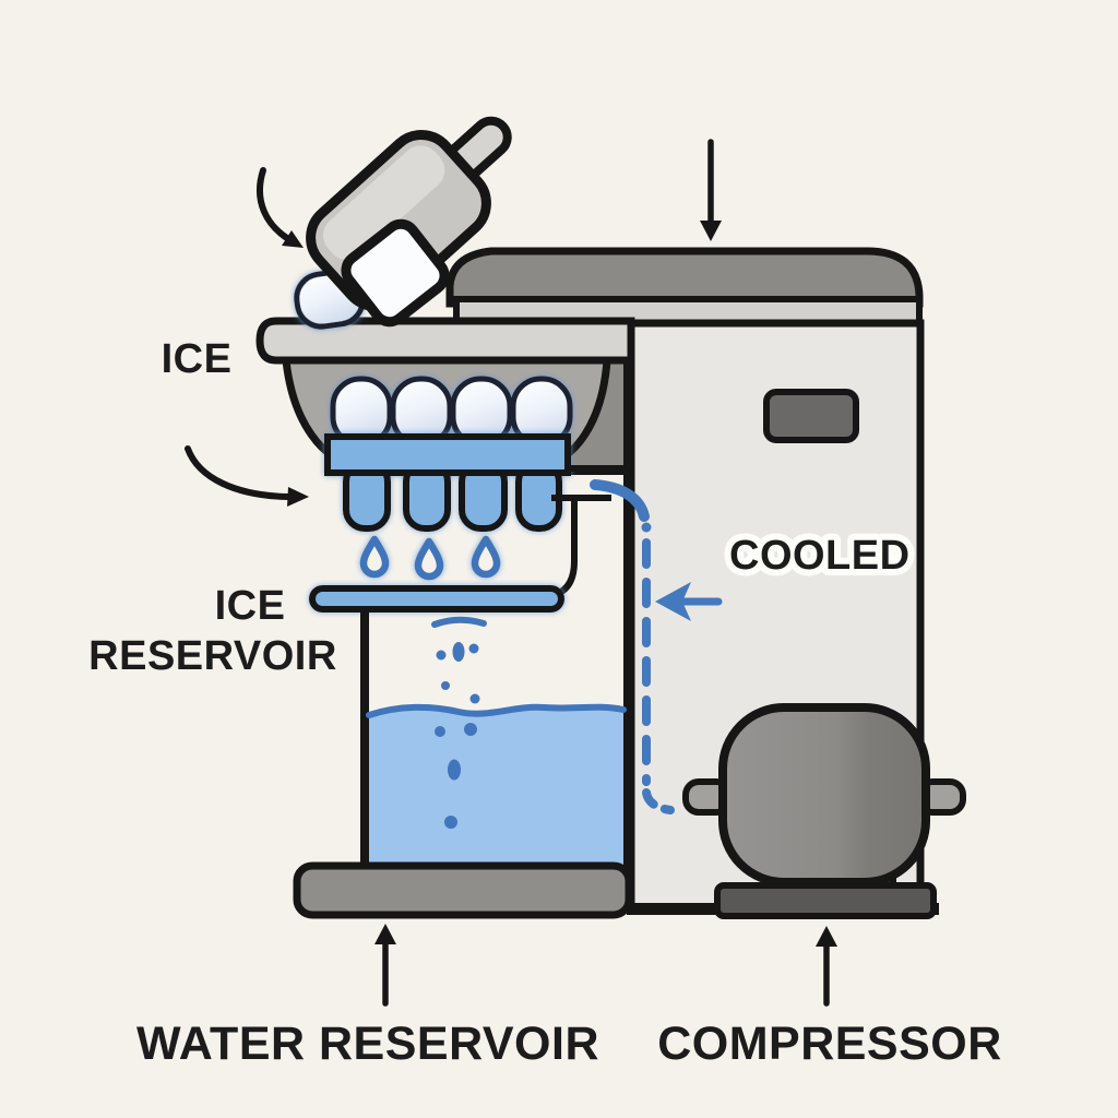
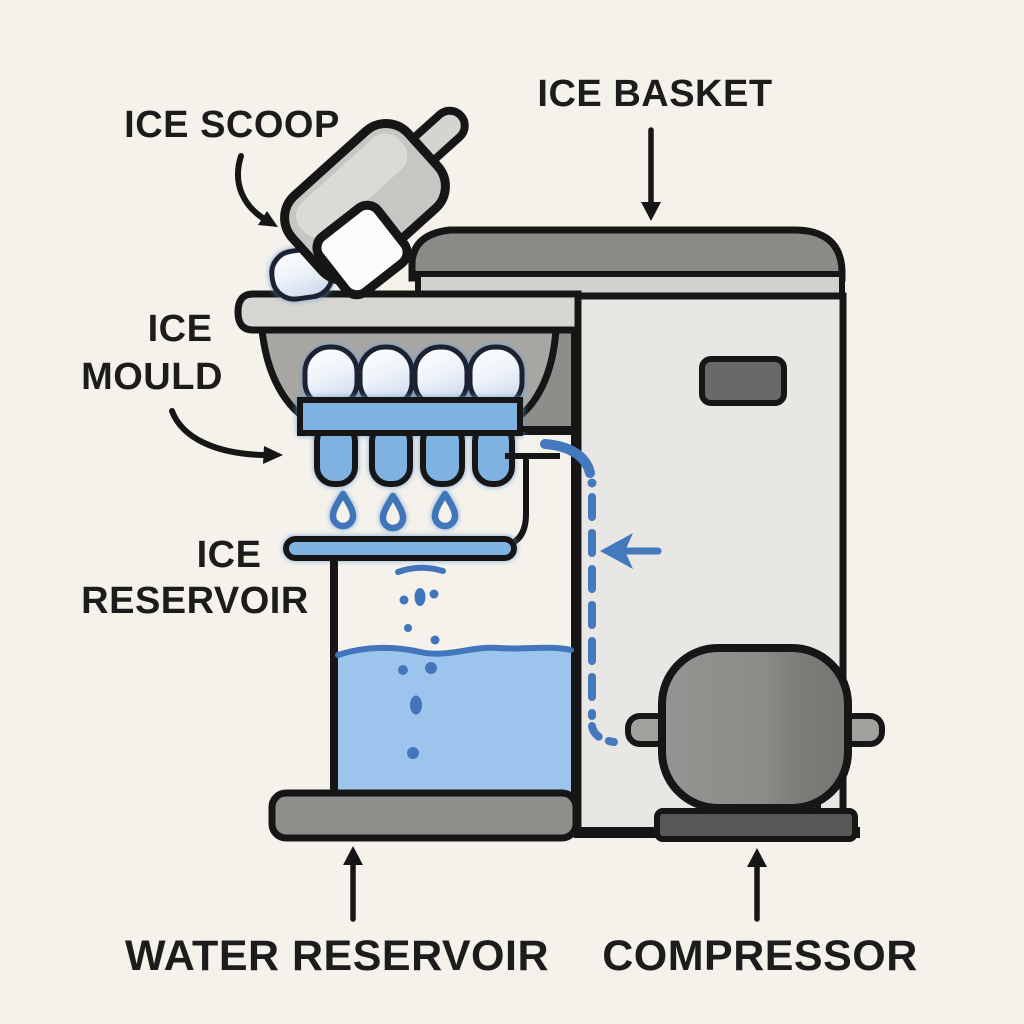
+ ICE SCOOP
+ ICE BASKET
  ICE
+ MOULD
  ICE
  RESERVOIR
- COOLED
  WATER RESERVOIR
  COMPRESSOR
